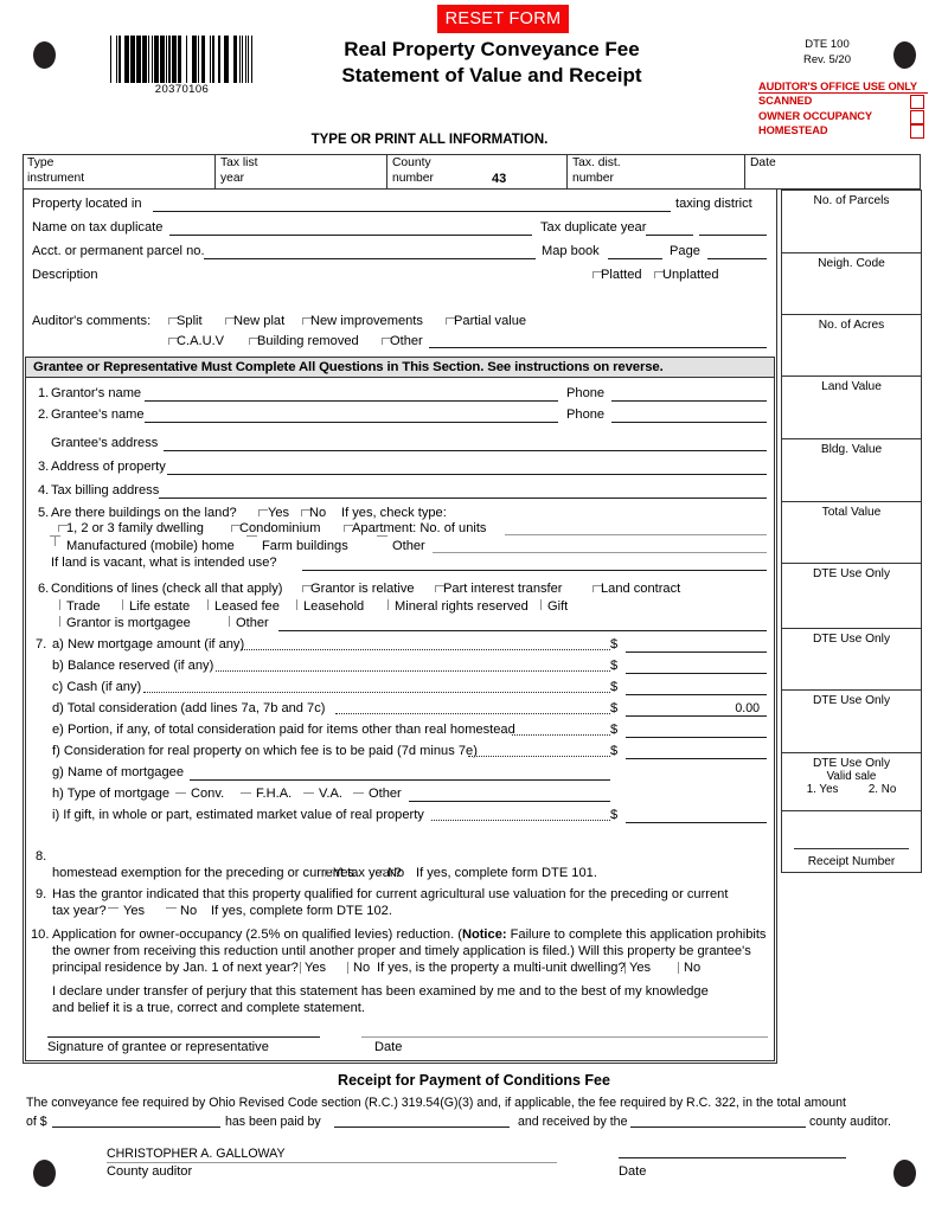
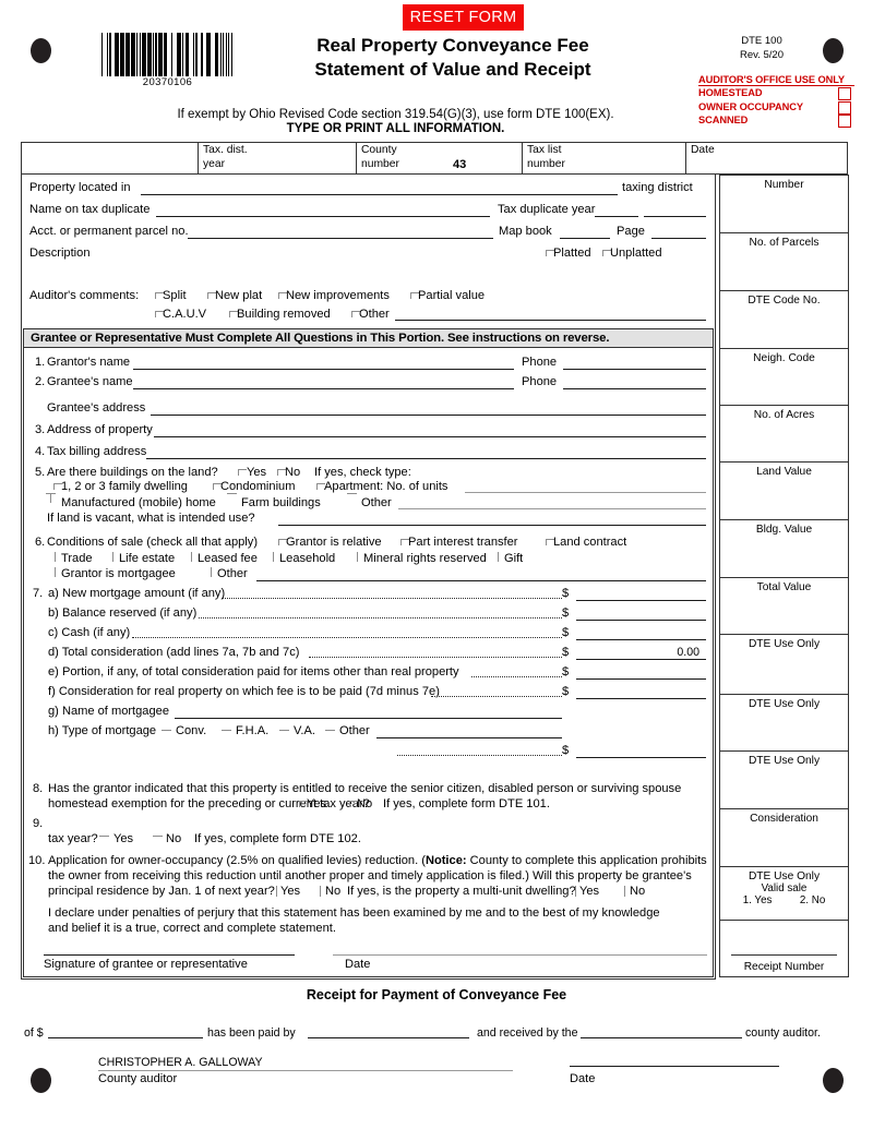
  RESET FORM
  20370106
  Real Property Conveyance Fee
  Statement of Value and Receipt
  DTE 100
  Rev. 5/20
  AUDITOR'S OFFICE USE ONLY
- SCANNED
+ HOMESTEAD
  OWNER OCCUPANCY
- HOMESTEAD
+ SCANNED
+ If exempt by Ohio Revised Code section 319.54(G)(3), use form DTE 100(EX).
  TYPE OR PRINT ALL INFORMATION.
- Type
- instrument
- Tax list
+ Tax. dist.
  year
  County
  number
  43
- Tax. dist.
+ Tax list
  number
  Date
  Property located in
  taxing district
  Name on tax duplicate
  Tax duplicate year
  Acct. or permanent parcel no.
  Map book
  Page
  Description
  Platted
  Unplatted
  Auditor's comments:
  Split
  New plat
  New improvements
  Partial value
  C.A.U.V
  Building removed
  Other
- Grantee or Representative Must Complete All Questions in This Section. See instructions on reverse.
+ Grantee or Representative Must Complete All Questions in This Portion. See instructions on reverse.
  1.
  Grantor's name
  Phone
  2.
  Grantee's name
  Phone
  Grantee's address
  3.
  Address of property
  4.
  Tax billing address
  5.
  Are there buildings on the land?
  Yes
  No
  If yes, check type:
  1, 2 or 3 family dwelling
  Condominium
  Apartment: No. of units
  Manufactured (mobile) home
  Farm buildings
  Other
  If land is vacant, what is intended use?
  6.
- Conditions of lines (check all that apply)
+ Conditions of sale (check all that apply)
  Grantor is relative
  Part interest transfer
  Land contract
  Trade
  Life estate
  Leased fee
  Leasehold
  Mineral rights reserved
  Gift
  Grantor is mortgagee
  Other
  7.
  a) New mortgage amount (if any)
  $
  b) Balance reserved (if any)
  $
  c) Cash (if any)
  $
  d) Total consideration (add lines 7a, 7b and 7c)
  $
  0.00
- e) Portion, if any, of total consideration paid for items other than real homestead
+ e) Portion, if any, of total consideration paid for items other than real property
  $
  f) Consideration for real property on which fee is to be paid (7d minus 7e)
  $
  g) Name of mortgagee
  h) Type of mortgage
  Conv.
  F.H.A.
  V.A.
  Other
- i) If gift, in whole or part, estimated market value of real property
  $
  8.
+ Has the grantor indicated that this property is entitled to receive the senior citizen, disabled person or surviving spouse
  homestead exemption for the preceding or current tax year?
  Yes
  No
  If yes, complete form DTE 101.
  9.
- Has the grantor indicated that this property qualified for current agricultural use valuation for the preceding or current
  tax year?
  Yes
  No
  If yes, complete form DTE 102.
  10.
- Application for owner-occupancy (2.5% on qualified levies) reduction. (Notice: Failure to complete this application prohibits
+ Application for owner-occupancy (2.5% on qualified levies) reduction. (Notice: County to complete this application prohibits
  the owner from receiving this reduction until another proper and timely application is filed.) Will this property be grantee's
  principal residence by Jan. 1 of next year?
  Yes
  No
  If yes, is the property a multi-unit dwelling?
  Yes
  No
- I declare under transfer of perjury that this statement has been examined by me and to the best of my knowledge
+ I declare under penalties of perjury that this statement has been examined by me and to the best of my knowledge
  and belief it is a true, correct and complete statement.
  Signature of grantee or representative
  Date
+ Number
  No. of Parcels
+ DTE Code No.
  Neigh. Code
  No. of Acres
  Land Value
  Bldg. Value
  Total Value
  DTE Use Only
  DTE Use Only
  DTE Use Only
+ Consideration
  DTE Use Only
  Valid sale
  1. Yes
  2. No
  Receipt Number
- Receipt for Payment of Conditions Fee
+ Receipt for Payment of Conveyance Fee
- The conveyance fee required by Ohio Revised Code section (R.C.) 319.54(G)(3) and, if applicable, the fee required by R.C. 322, in the total amount
  of $
  has been paid by
  and received by the
  county auditor.
  CHRISTOPHER A. GALLOWAY
  County auditor
  Date
